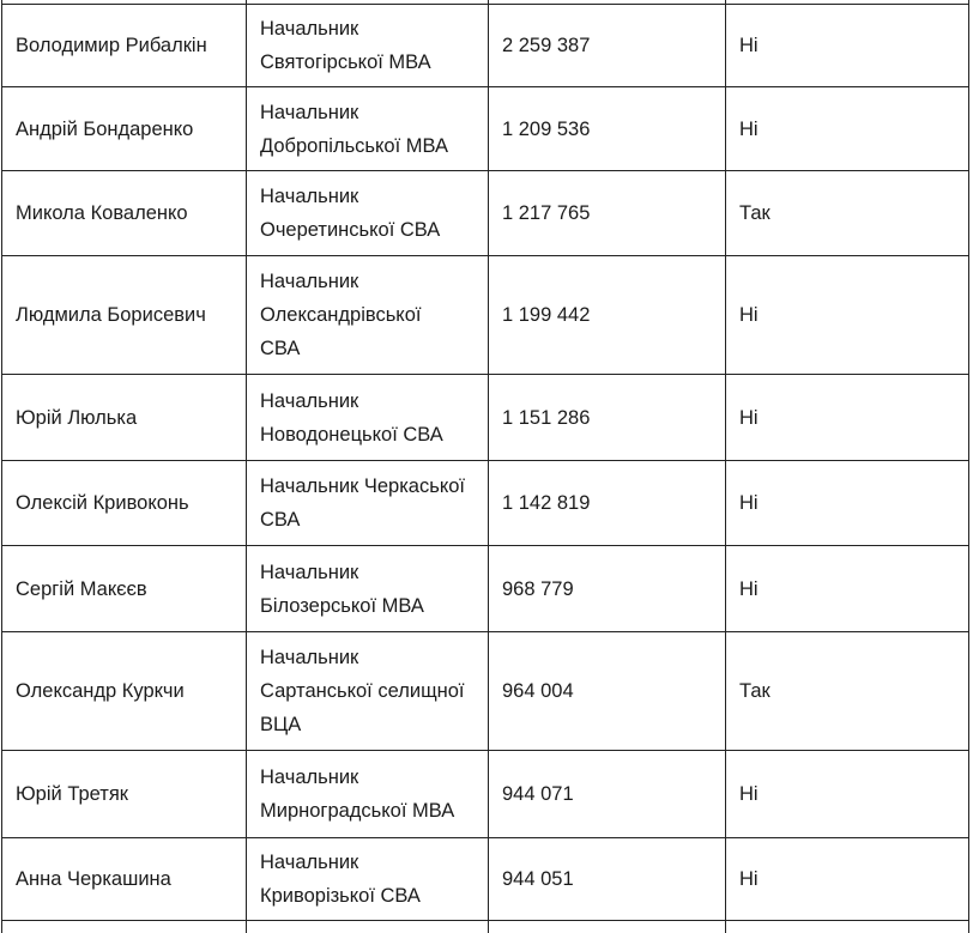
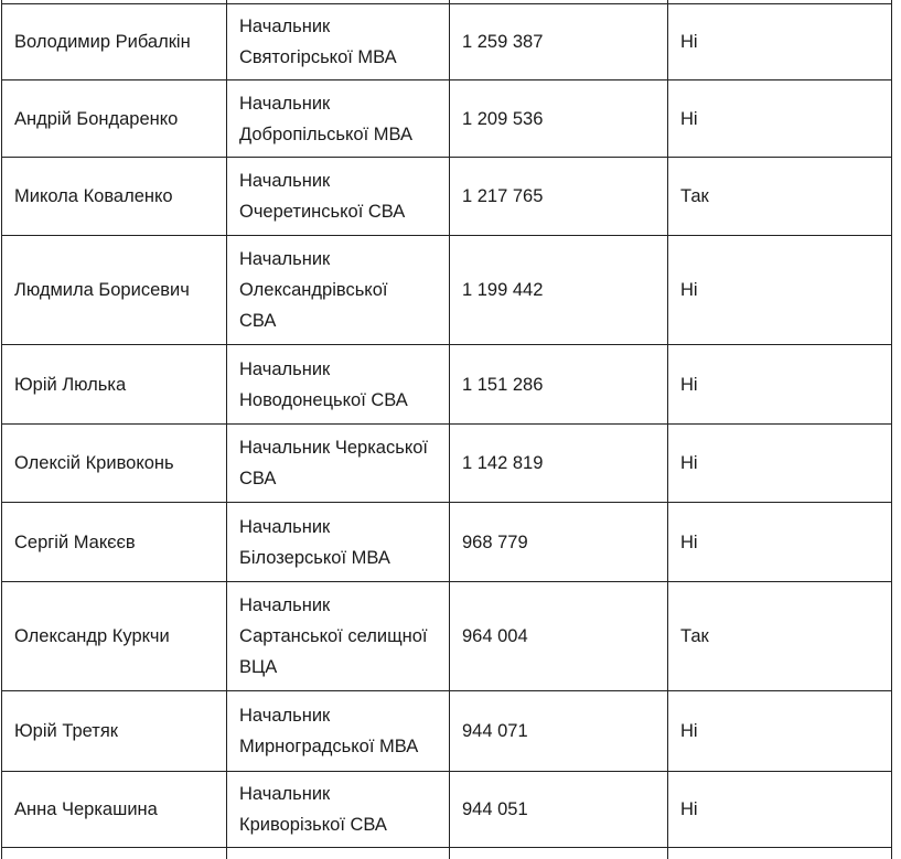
- Володимир Рибалкін	НачальникСвятогірської МВА	2 259 387	Ні
+ Володимир Рибалкін	НачальникСвятогірської МВА	1 259 387	Ні
  Андрій Бондаренко	НачальникДобропільської МВА	1 209 536	Ні
  Микола Коваленко	НачальникОчеретинської СВА	1 217 765	Так
  Людмила Борисевич	НачальникОлександрівськоїСВА	1 199 442	Ні
  Юрій Люлька	НачальникНоводонецької СВА	1 151 286	Ні
  Олексій Кривоконь	Начальник ЧеркаськоїСВА	1 142 819	Ні
  Сергій Макєєв	НачальникБілозерської МВА	968 779	Ні
  Олександр Куркчи	НачальникСартанської селищноїВЦА	964 004	Так
  Юрій Третяк	НачальникМирноградської МВА	944 071	Ні
  Анна Черкашина	НачальникКриворізької СВА	944 051	Ні
